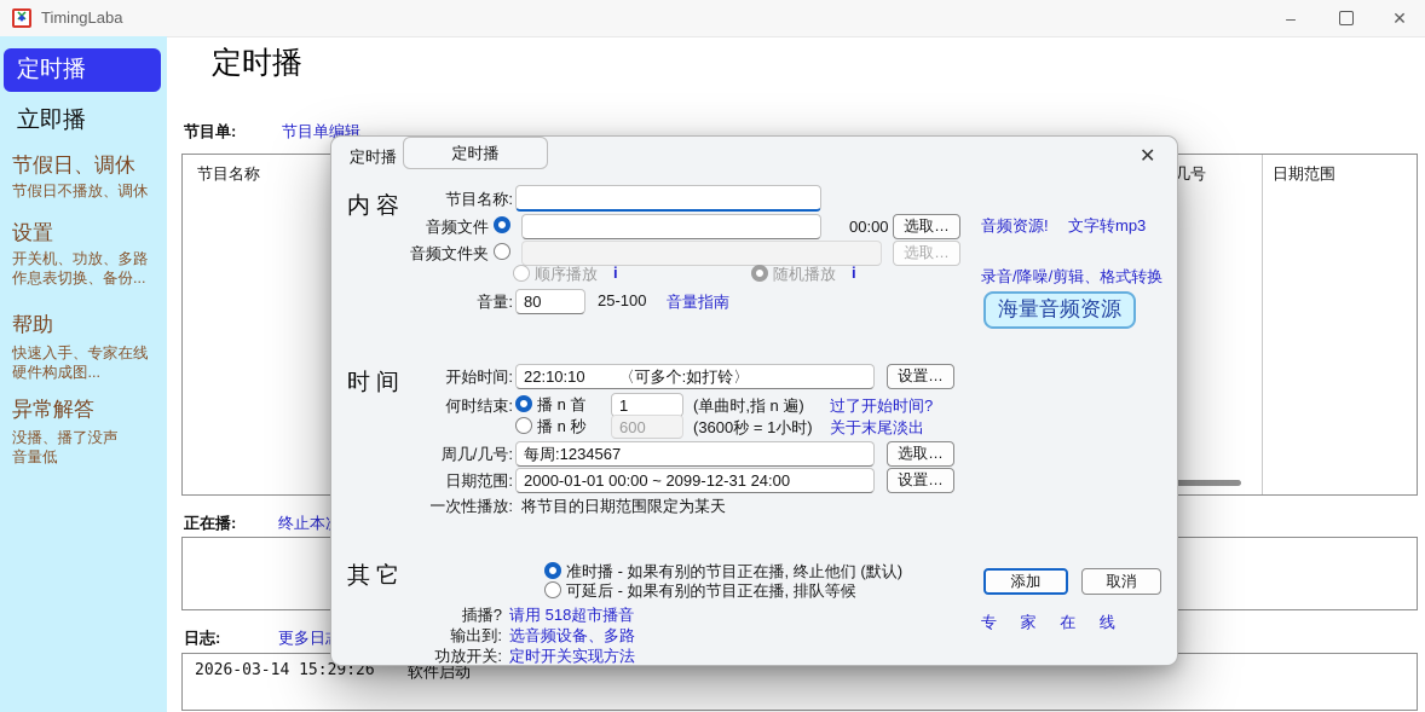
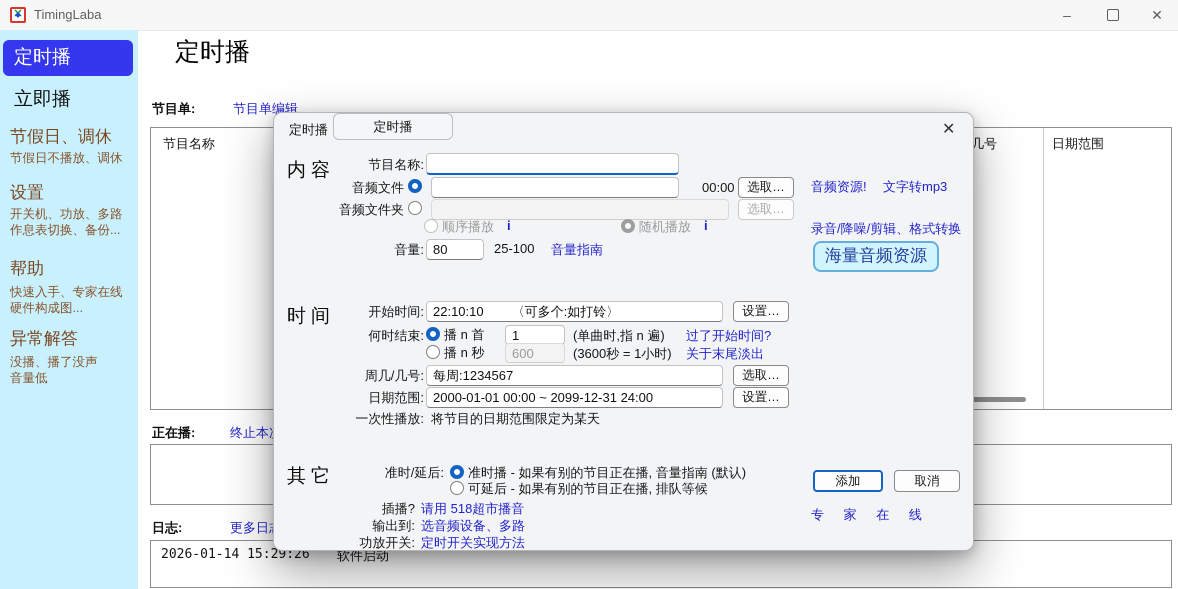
  TimingLaba
  –
  ✕
  定时播
  立即播
  节假日、调休
  节假日不播放、调休
  设置
  开关机、功放、多路
  作息表切换、备份...
  帮助
  快速入手、专家在线
  硬件构成图...
  异常解答
  没播、播了没声
  音量低
  定时播
  节目单:
  节目单编辑
  节目名称
  几号
  日期范围
  正在播:
  日志:
  更多日
- 2026-03-14 15:29:26
+ 2026-01-14 15:29:26
  软件启动
  定时播
  ✕
  内容
  节目名称:
  音频文件
  00:00
  选取…
  音频文件夹
  选取…
  顺序播放
  i
  随机播放
  i
  音量:
  80
  25-100
  音量指南
  音频资源!
  文字转mp3
  录音/降噪/剪辑、格式转换
  海量音频资源
  时间
  开始时间:
  22:10:10
  〈可多个:如打铃〉
  设置…
  何时结束:
  播 n 首
  1
  (单曲时,指 n 遍)
  过了开始时间?
  播 n 秒
  600
  (3600秒 = 1小时)
  关于末尾淡出
  周几/几号:
  每周:1234567
  选取…
  日期范围:
  2000-01-01 00:00 ~ 2099-12-31 24:00
  设置…
  一次性播放:
  将节目的日期范围限定为某天
  其它
+ 准时/延后:
- 准时播 - 如果有别的节目正在播, 终止他们 (默认)
+ 准时播 - 如果有别的节目正在播, 音量指南 (默认)
  可延后 - 如果有别的节目正在播, 排队等候
  插播?
  请用 518超市播音
  输出到:
  选音频设备、多路
  功放开关:
  定时开关实现方法
  添加
  取消
  专 家 在 线
  定时播
